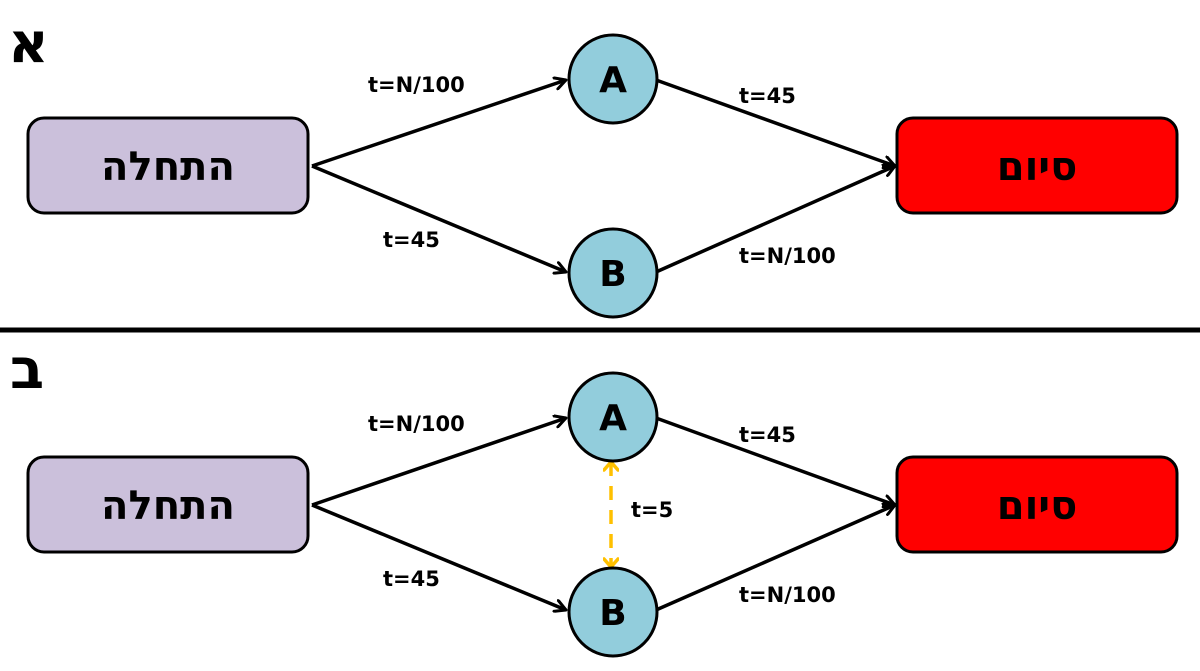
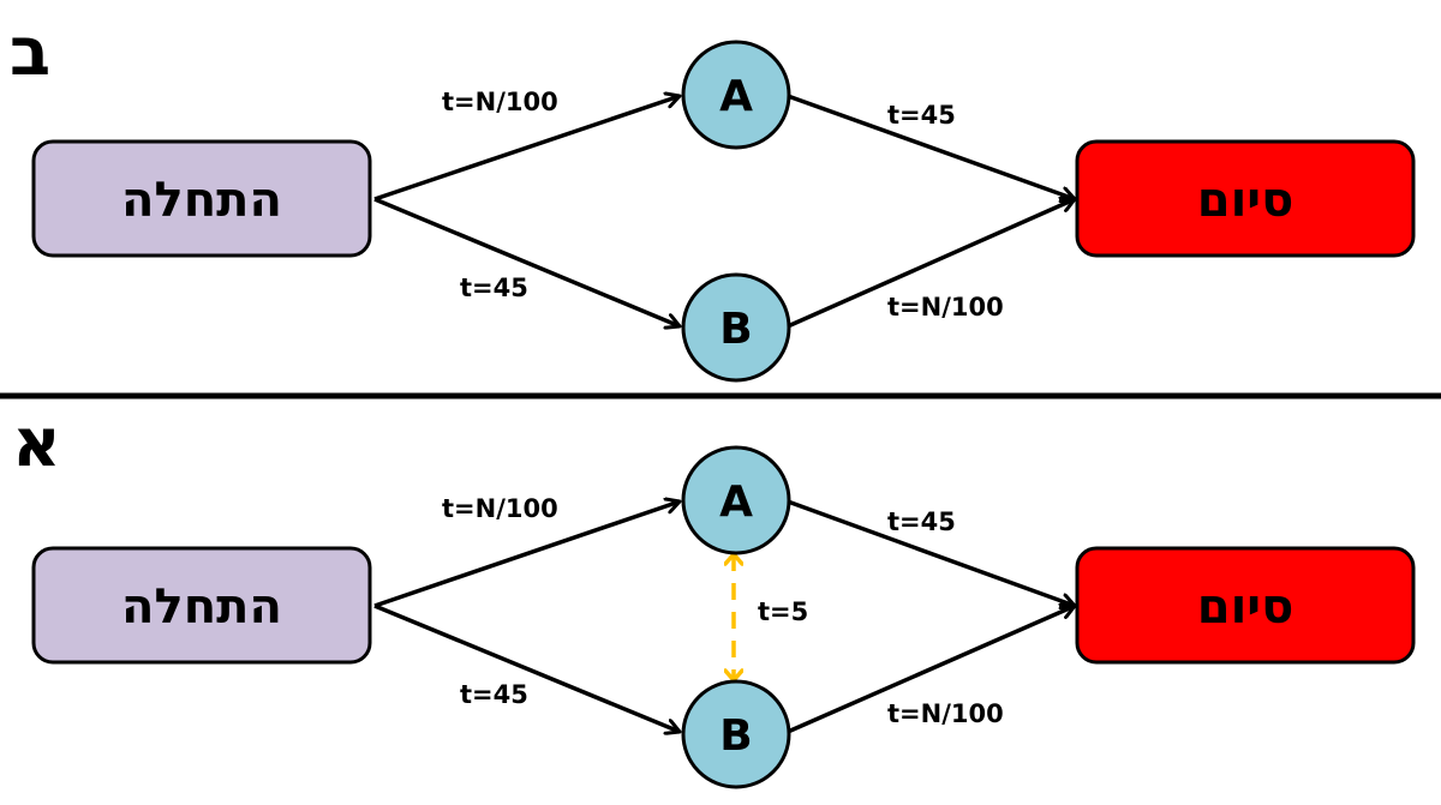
- א
+ ב
  התחלה
  סיום
  A
  B
  t=N/100
  t=45
  t=45
  t=N/100
- ב
+ א
  התחלה
  סיום
  A
  B
  t=N/100
  t=45
  t=45
  t=N/100
  t=5
